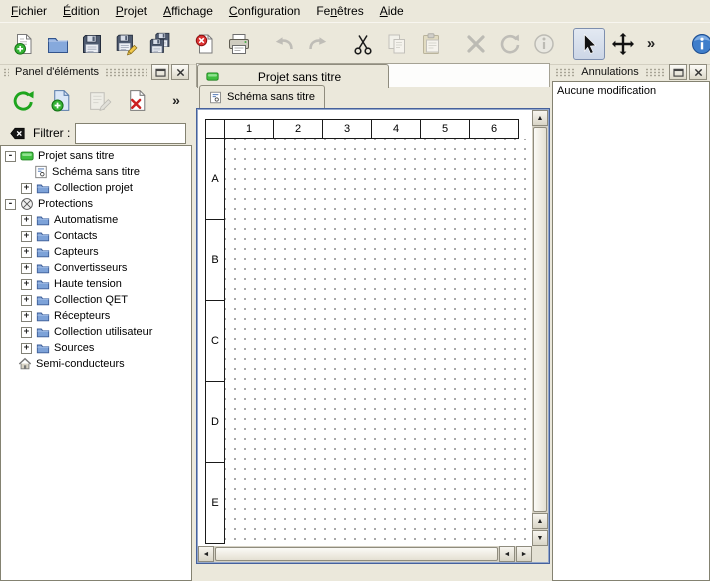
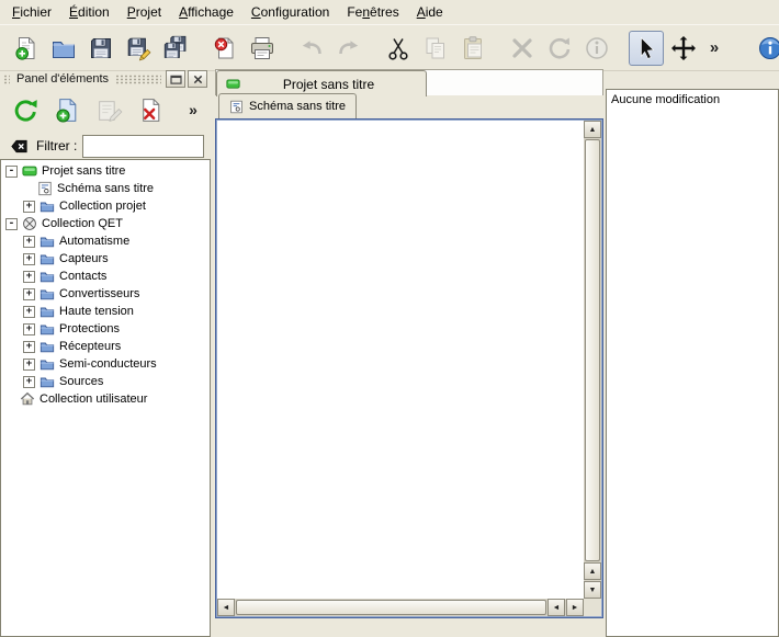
  Fichier
  Édition
  Projet
  Affichage
  Configuration
  Fenêtres
  Aide
  »
  Panel d'éléments
  »
  Filtrer :
  -
  Projet sans titre
  Schéma sans titre
  +
  Collection projet
  -
- Protections
+ Collection QET
  +
  Automatisme
  +
- Contacts
+ Capteurs
  +
- Capteurs
+ Contacts
  +
  Convertisseurs
  +
  Haute tension
  +
- Collection QET
+ Protections
  +
  Récepteurs
  +
- Collection utilisateur
+ Semi-conducteurs
  +
  Sources
- Semi-conducteurs
+ Collection utilisateur
  Projet sans titre
  Schéma sans titre
- 1
- 2
- 3
- 4
- 5
- 6
- A
- B
- C
- D
- E
- Annulations
  Aucune modification
